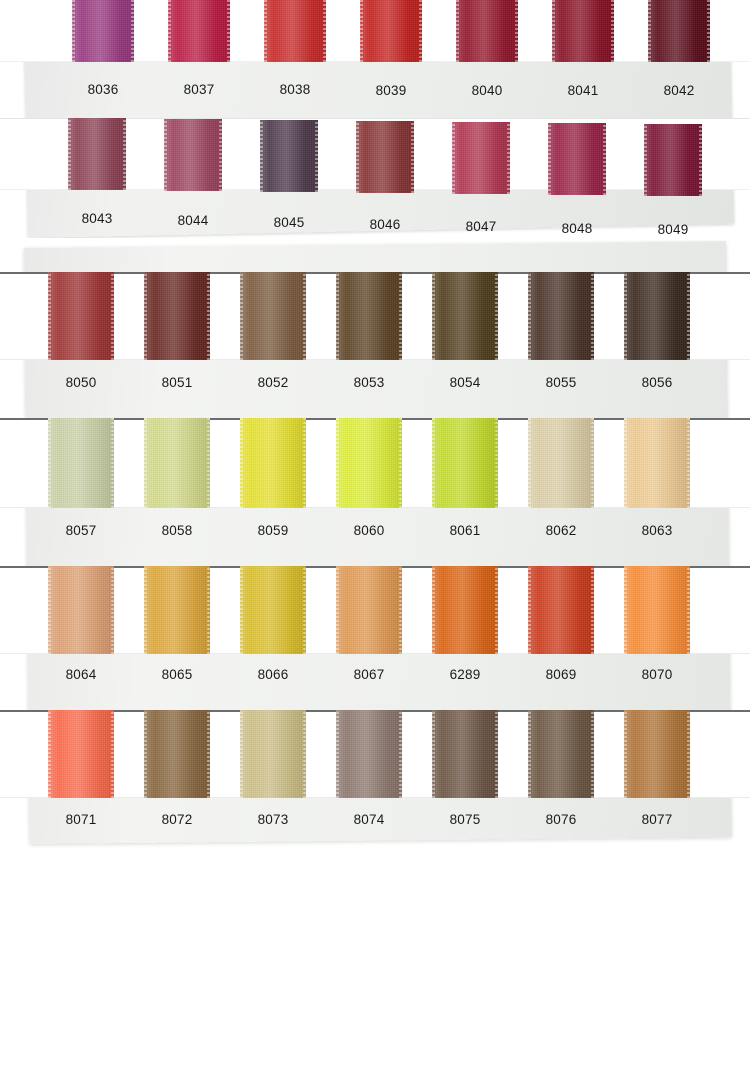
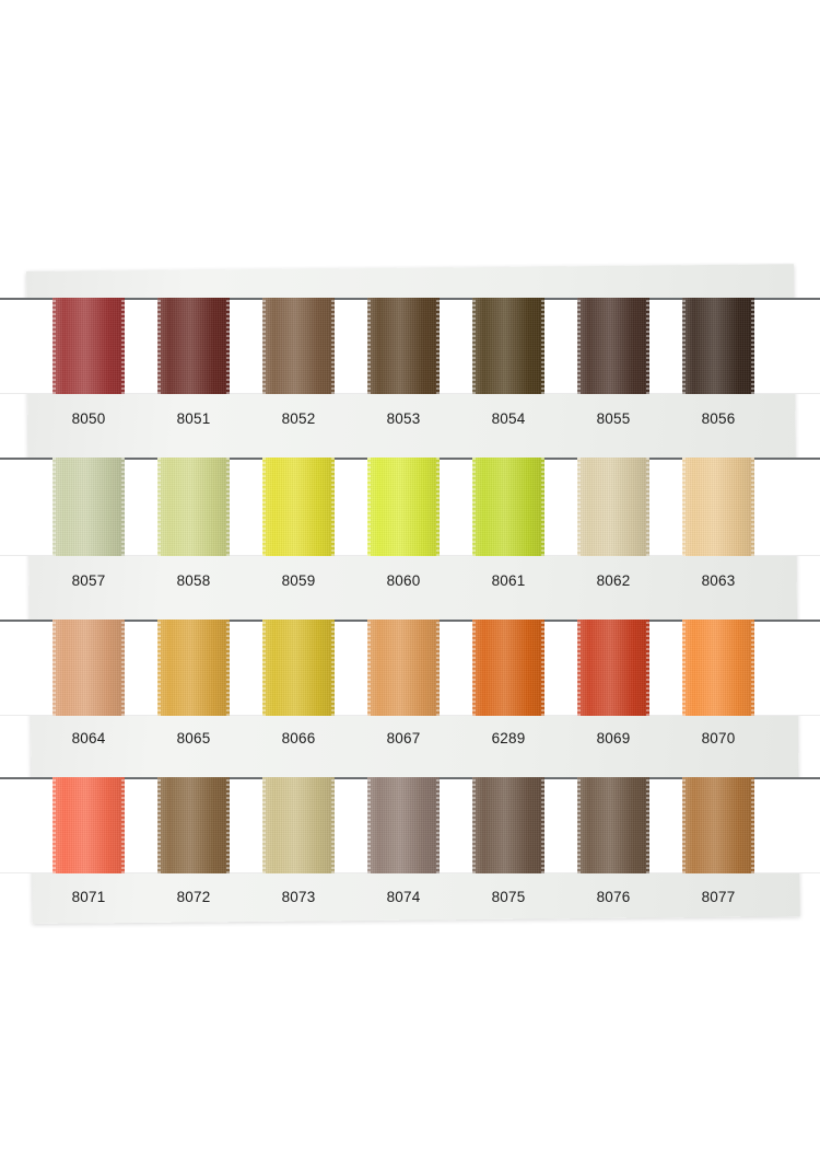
- 8036
- 8037
- 8038
- 8039
- 8040
- 8041
- 8042
- 8043
- 8044
- 8045
- 8046
- 8047
- 8048
- 8049
  8050
  8051
  8052
  8053
  8054
  8055
  8056
  8057
  8058
  8059
  8060
  8061
  8062
  8063
  8064
  8065
  8066
  8067
  6289
  8069
  8070
  8071
  8072
  8073
  8074
  8075
  8076
  8077
